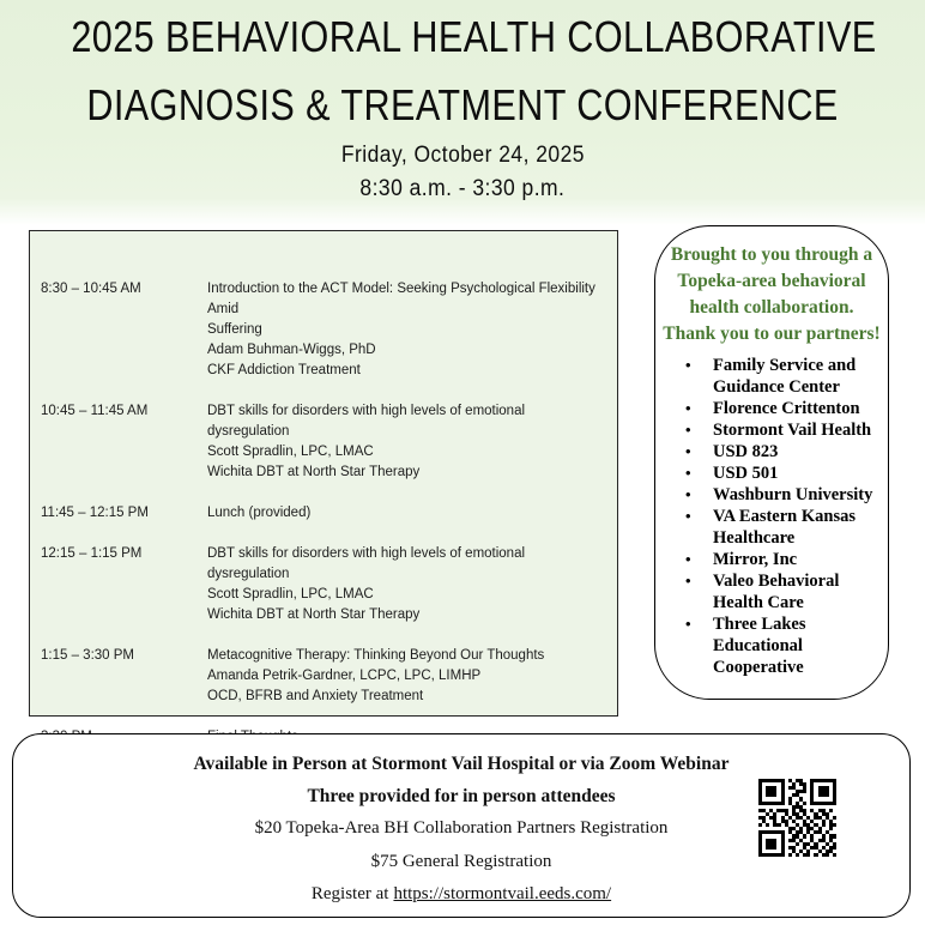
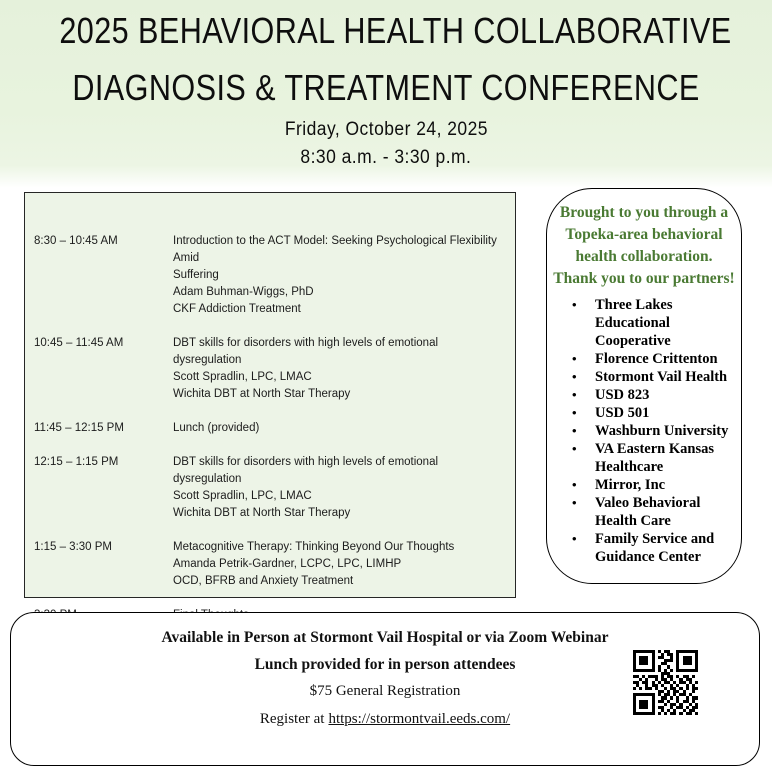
  2025 BEHAVIORAL HEALTH COLLABORATIVE
  DIAGNOSIS & TREATMENT CONFERENCE
  Friday, October 24, 2025
  8:30 a.m. - 3:30 p.m.
  8:30 – 10:45 AM
  Introduction to the ACT Model: Seeking Psychological Flexibility Amid
  Suffering
  Adam Buhman-Wiggs, PhD
  CKF Addiction Treatment
  10:45 – 11:45 AM
  DBT skills for disorders with high levels of emotional dysregulation
  Scott Spradlin, LPC, LMAC
  Wichita DBT at North Star Therapy
  11:45 – 12:15 PM
  Lunch (provided)
  12:15 – 1:15 PM
  DBT skills for disorders with high levels of emotional dysregulation
  Scott Spradlin, LPC, LMAC
  Wichita DBT at North Star Therapy
  1:15 – 3:30 PM
  Metacognitive Therapy: Thinking Beyond Our Thoughts
  Amanda Petrik-Gardner, LCPC, LPC, LIMHP
  OCD, BFRB and Anxiety Treatment
  Brought to you through a
  Topeka-area behavioral
  health collaboration.
  Thank you to our partners!
  •
- Family Service and Guidance Center
+ Three Lakes Educational Cooperative
  •
  Florence Crittenton
  •
  Stormont Vail Health
  •
  USD 823
  •
  USD 501
  •
  Washburn University
  •
  VA Eastern Kansas Healthcare
  •
  Mirror, Inc
  •
  Valeo Behavioral Health Care
  •
- Three Lakes Educational Cooperative
+ Family Service and Guidance Center
  Available in Person at Stormont Vail Hospital or via Zoom Webinar
- Three provided for in person attendees
+ Lunch provided for in person attendees
- $20 Topeka-Area BH Collaboration Partners Registration
  $75 General Registration
  Register at
  https://stormontvail.eeds.com/
